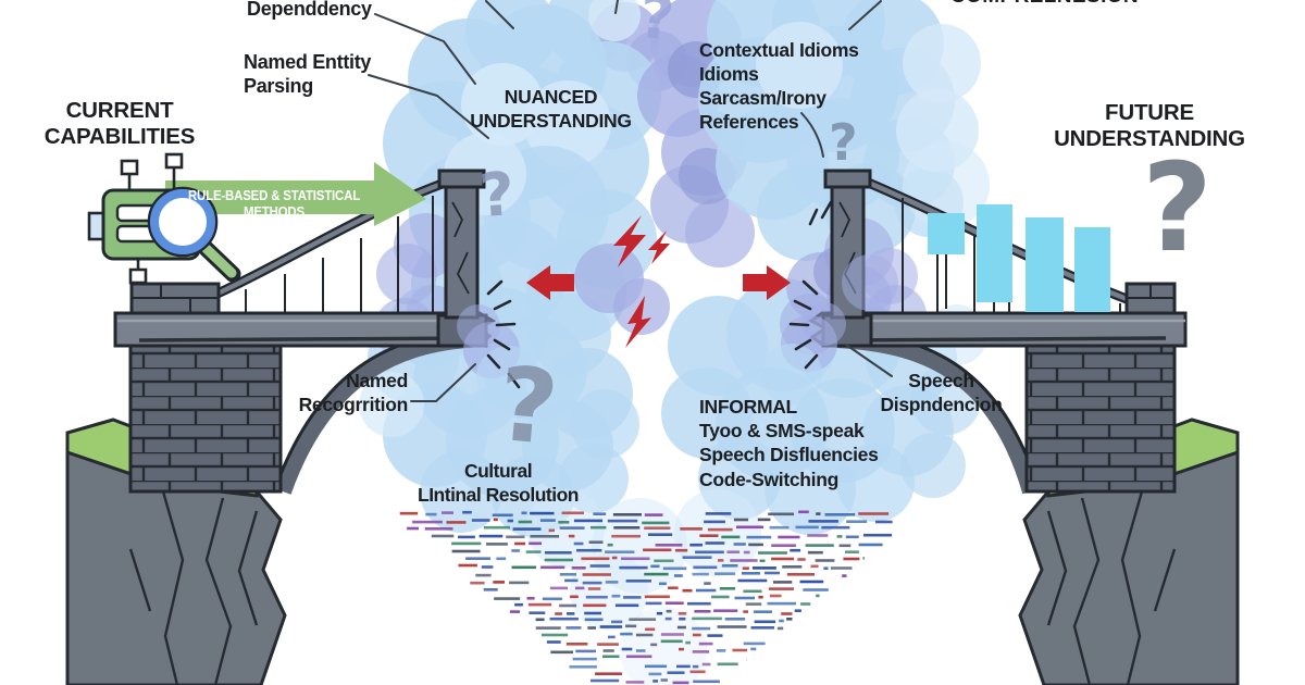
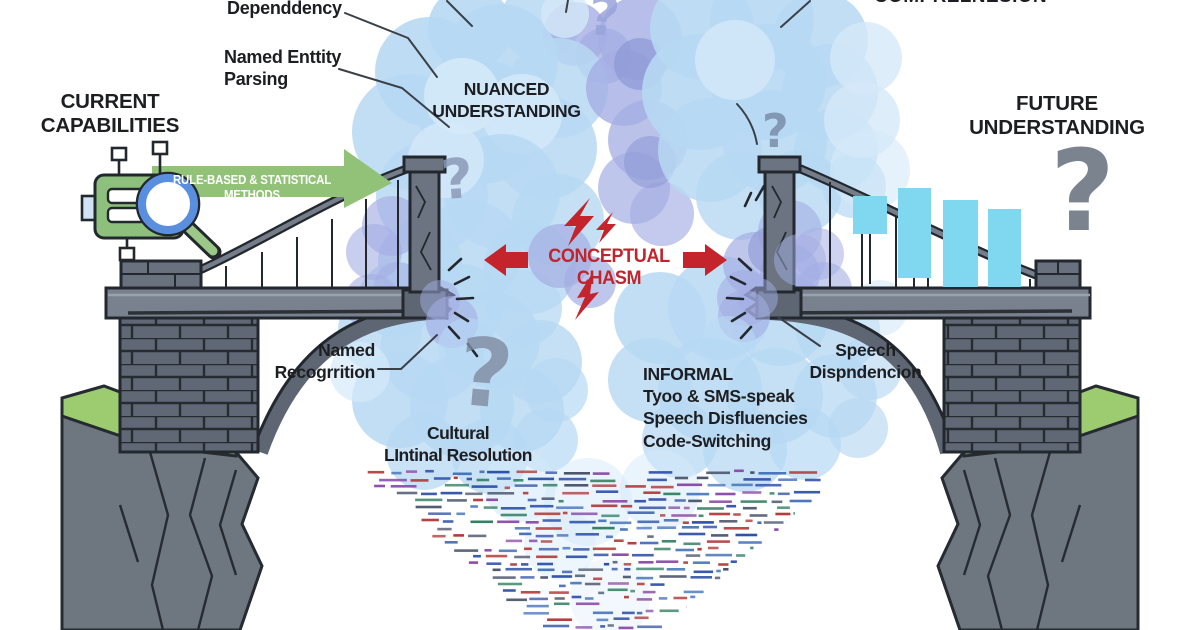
  Dependdency
  Named Enttity
  Parsing
  CURRENT
  CAPABILITIES
  NUANCED
  UNDERSTANDING
- Contextual Idioms
- Idioms
- Sarcasm/Irony
- References
  FUTURE
  UNDERSTANDING
  RULE-BASED & STATISTICAL METHODS
+ CONCEPTUAL CHASM
  Named
  Recogrrition
  Cultural
  LIntinal Resolution
  INFORMAL
  Tyoo & SMS-speak
  Speech Disfluencies
  Code-Switching
  Speech
  Dispndencion
  ?
  ?
